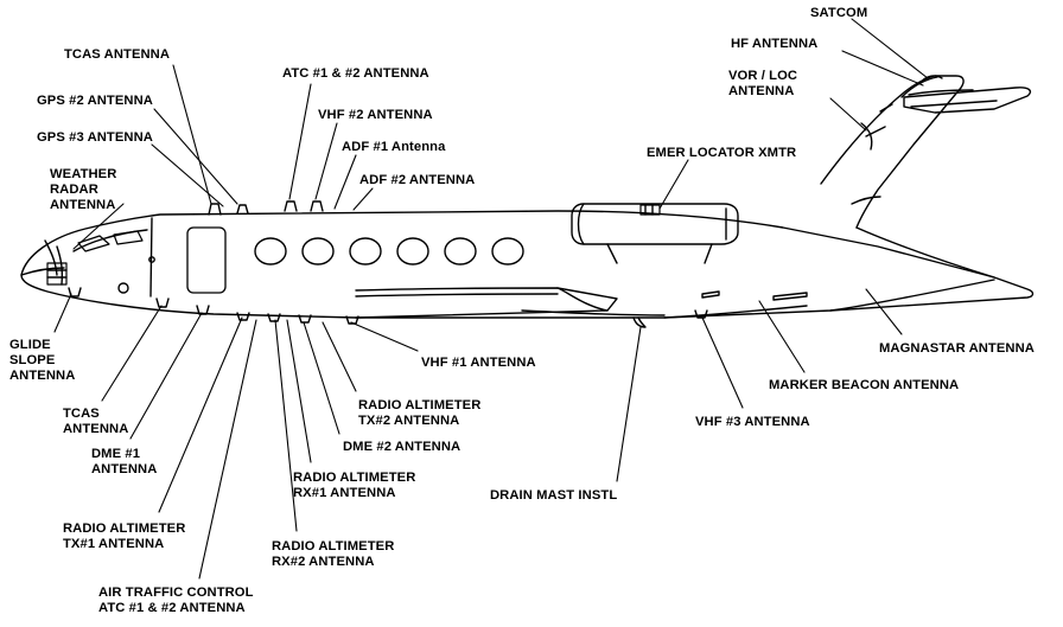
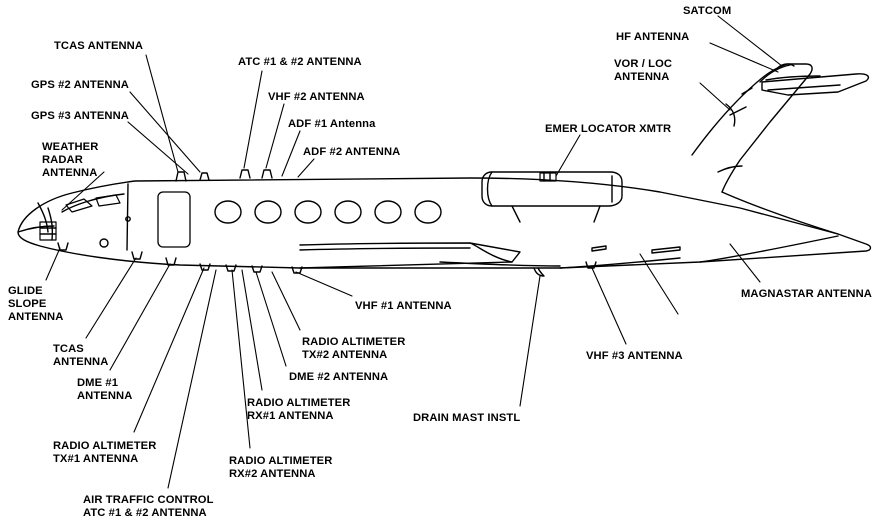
  SATCOM
  HF ANTENNA
  VOR / LOC
  ANTENNA
  TCAS ANTENNA
  ATC #1 & #2 ANTENNA
  GPS #2 ANTENNA
  VHF #2 ANTENNA
  GPS #3 ANTENNA
  ADF #1 Antenna
  EMER LOCATOR XMTR
  WEATHER
  RADAR
  ANTENNA
  ADF #2 ANTENNA
  GLIDE
  SLOPE
  ANTENNA
  VHF #1 ANTENNA
  MAGNASTAR ANTENNA
  RADIO ALTIMETER
  TX#2 ANTENNA
- MARKER BEACON ANTENNA
  TCAS
  ANTENNA
  VHF #3 ANTENNA
  DME #2 ANTENNA
  DME #1
  ANTENNA
  RADIO ALTIMETER
  RX#1 ANTENNA
  DRAIN MAST INSTL
  RADIO ALTIMETER
  TX#1 ANTENNA
  RADIO ALTIMETER
  RX#2 ANTENNA
  AIR TRAFFIC CONTROL
  ATC #1 & #2 ANTENNA
